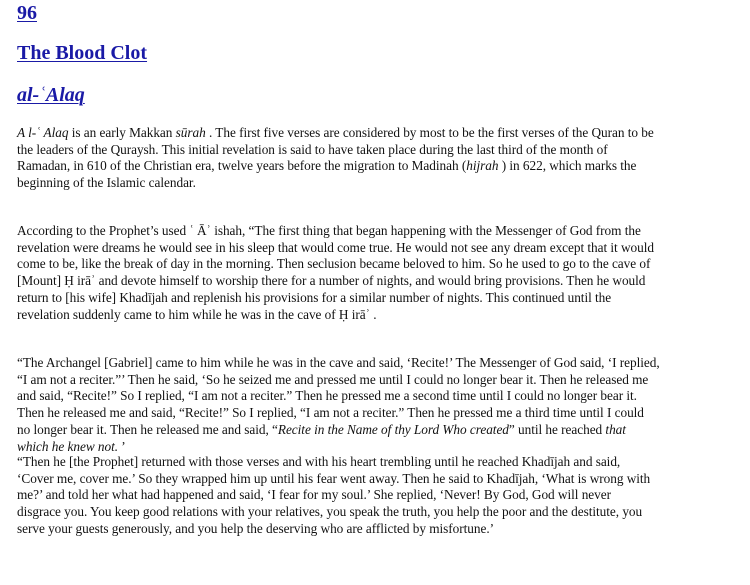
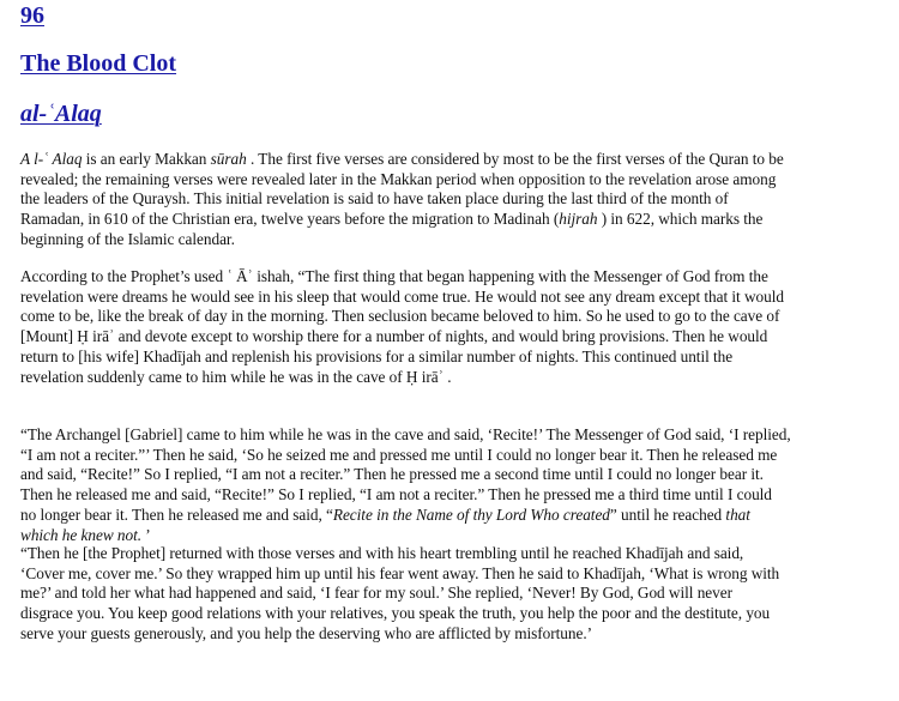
  96
  The Blood Clot
  al-ʿAlaq
  A l-ʿ Alaq is an early Makkan sūrah . The first five verses are considered by most to be the first verses of the Quran to be
+ revealed; the remaining verses were revealed later in the Makkan period when opposition to the revelation arose among
  the leaders of the Quraysh. This initial revelation is said to have taken place during the last third of the month of
  Ramadan, in 610 of the Christian era, twelve years before the migration to Madinah (hijrah ) in 622, which marks the
  beginning of the Islamic calendar.
  According to the Prophet’s used ʿ Āʾ ishah, “The first thing that began happening with the Messenger of God from the
  revelation were dreams he would see in his sleep that would come true. He would not see any dream except that it would
  come to be, like the break of day in the morning. Then seclusion became beloved to him. So he used to go to the cave of
- [Mount] Ḥ irāʾ and devote himself to worship there for a number of nights, and would bring provisions. Then he would
+ [Mount] Ḥ irāʾ and devote except to worship there for a number of nights, and would bring provisions. Then he would
  return to [his wife] Khadījah and replenish his provisions for a similar number of nights. This continued until the
  revelation suddenly came to him while he was in the cave of Ḥ irāʾ .
  “The Archangel [Gabriel] came to him while he was in the cave and said, ‘Recite!’ The Messenger of God said, ‘I replied,
  “I am not a reciter.”’ Then he said, ‘So he seized me and pressed me until I could no longer bear it. Then he released me
  and said, “Recite!” So I replied, “I am not a reciter.” Then he pressed me a second time until I could no longer bear it.
  Then he released me and said, “Recite!” So I replied, “I am not a reciter.” Then he pressed me a third time until I could
  no longer bear it. Then he released me and said, “Recite in the Name of thy Lord Who created” until he reached that
  which he knew not. ’
  “Then he [the Prophet] returned with those verses and with his heart trembling until he reached Khadījah and said,
  ‘Cover me, cover me.’ So they wrapped him up until his fear went away. Then he said to Khadījah, ‘What is wrong with
  me?’ and told her what had happened and said, ‘I fear for my soul.’ She replied, ‘Never! By God, God will never
  disgrace you. You keep good relations with your relatives, you speak the truth, you help the poor and the destitute, you
  serve your guests generously, and you help the deserving who are afflicted by misfortune.’
